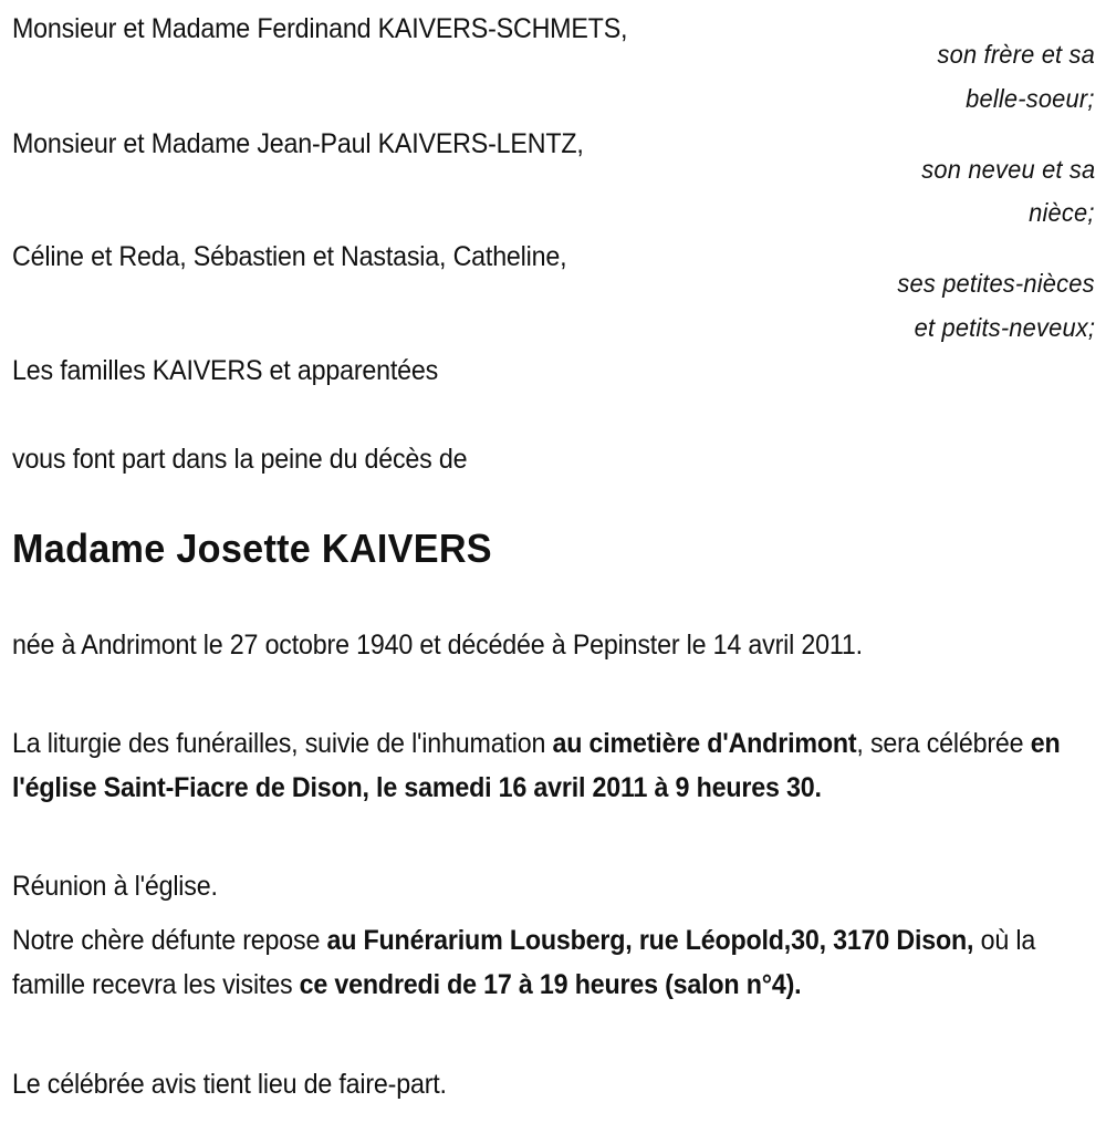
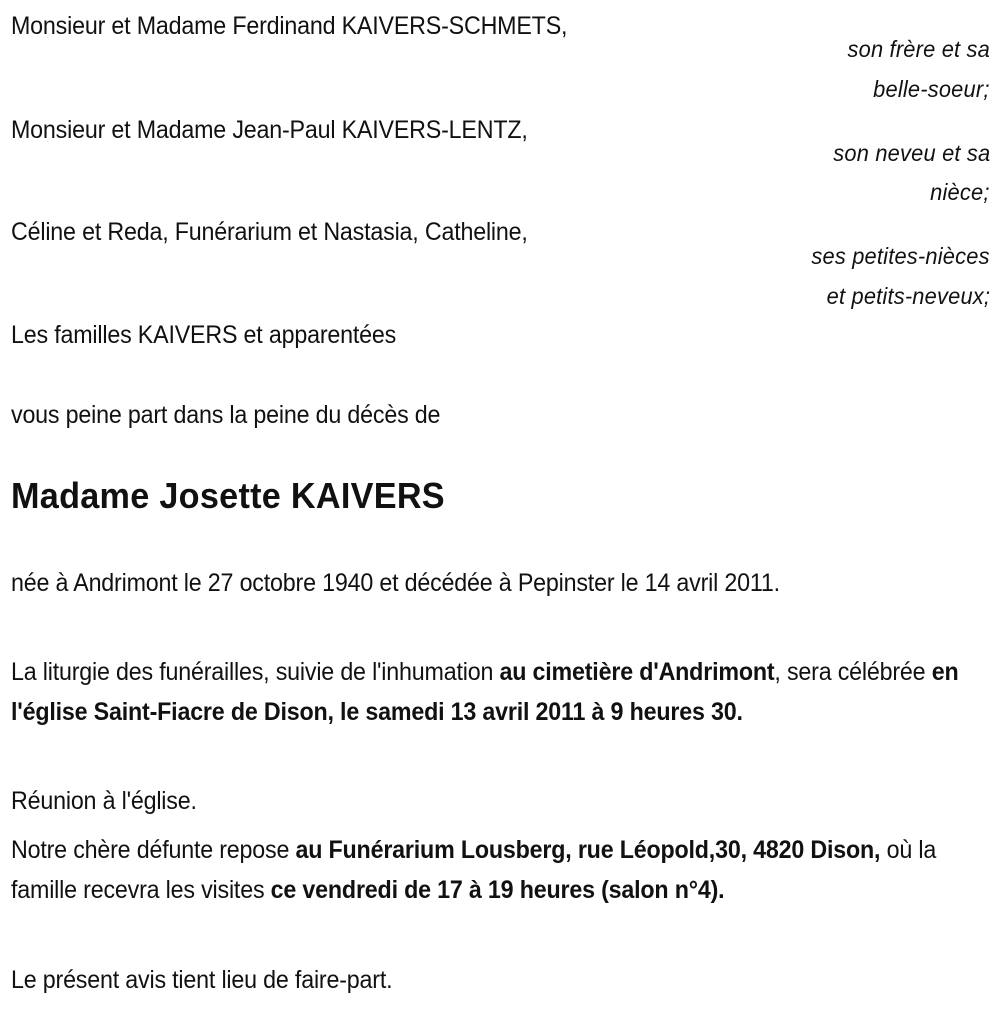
  Monsieur et Madame Ferdinand KAIVERS-SCHMETS,
  son frère et sa
  belle-soeur;
  Monsieur et Madame Jean-Paul KAIVERS-LENTZ,
  son neveu et sa
  nièce;
- Céline et Reda, Sébastien et Nastasia, Catheline,
+ Céline et Reda, Funérarium et Nastasia, Catheline,
  ses petites-nièces
  et petits-neveux;
  Les familles KAIVERS et apparentées
- vous font part dans la peine du décès de
+ vous peine part dans la peine du décès de
  Madame Josette KAIVERS
  née à Andrimont le 27 octobre 1940 et décédée à Pepinster le 14 avril 2011.
- La liturgie des funérailles, suivie de l'inhumation au cimetière d'Andrimont, sera célébrée en l'église Saint-Fiacre de Dison, le samedi 16 avril 2011 à 9 heures 30.
+ La liturgie des funérailles, suivie de l'inhumation au cimetière d'Andrimont, sera célébrée en l'église Saint-Fiacre de Dison, le samedi 13 avril 2011 à 9 heures 30.
  Réunion à l'église.
- Notre chère défunte repose au Funérarium Lousberg, rue Léopold,30, 3170 Dison, où la famille recevra les visites ce vendredi de 17 à 19 heures (salon n°4).
+ Notre chère défunte repose au Funérarium Lousberg, rue Léopold,30, 4820 Dison, où la famille recevra les visites ce vendredi de 17 à 19 heures (salon n°4).
- Le célébrée avis tient lieu de faire-part.
+ Le présent avis tient lieu de faire-part.
